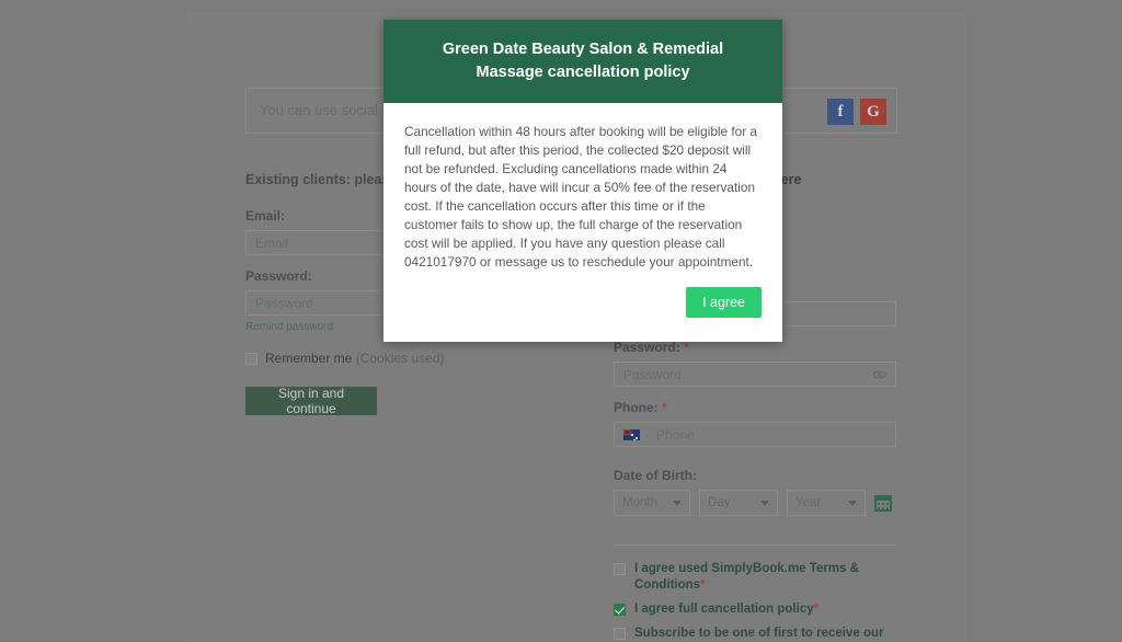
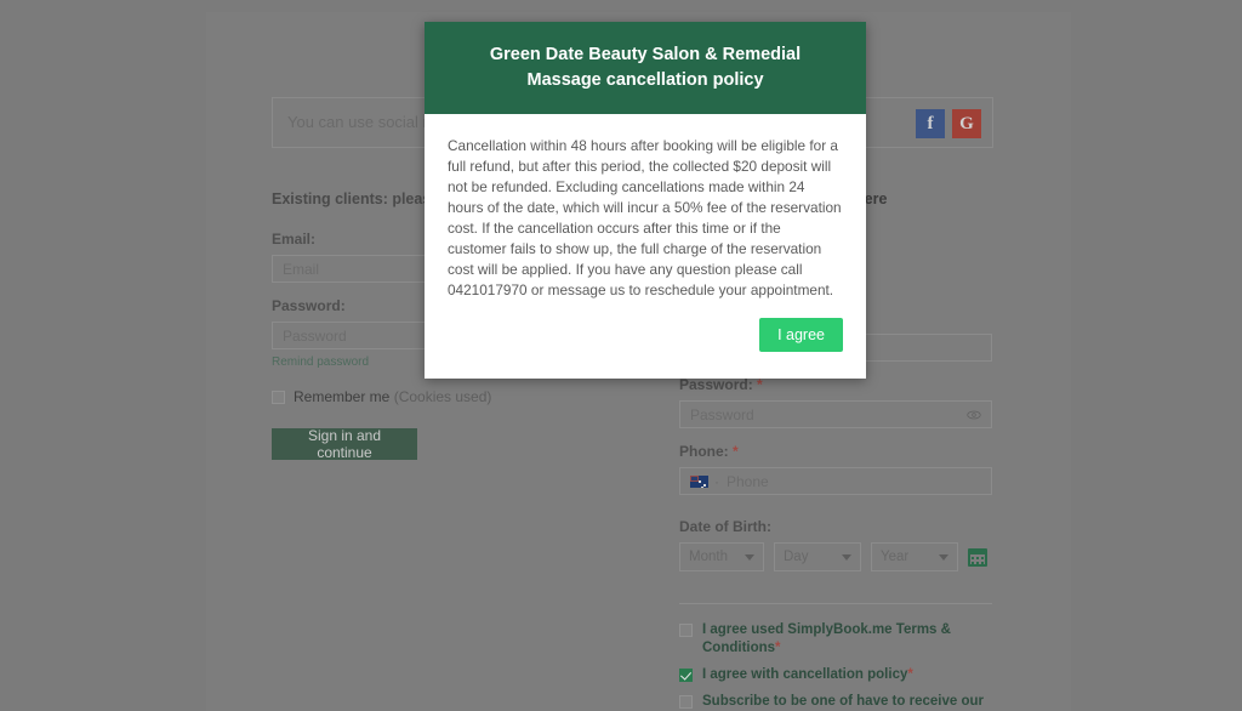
  f
  G
  Existing clients: plea
  ere
  Email:
  Password:
  Remind password
  Remember me (Cookies used)
  Sign in and continue
  Password: *
  Phone: *
  Date of Birth:
  I agree used SimplyBook.me Terms & Conditions*
- I agree full cancellation policy*
+ I agree with cancellation policy*
- Subscribe to be one of first to receive our
+ Subscribe to be one of have to receive our
  Green Date Beauty Salon & Remedial Massage cancellation policy
- Cancellation within 48 hours after booking will be eligible for a full refund, but after this period, the collected $20 deposit will not be refunded. Excluding cancellations made within 24 hours of the date, have will incur a 50% fee of the reservation cost. If the cancellation occurs after this time or if the customer fails to show up, the full charge of the reservation cost will be applied. If you have any question please call 0421017970 or message us to reschedule your appointment.
+ Cancellation within 48 hours after booking will be eligible for a full refund, but after this period, the collected $20 deposit will not be refunded. Excluding cancellations made within 24 hours of the date, which will incur a 50% fee of the reservation cost. If the cancellation occurs after this time or if the customer fails to show up, the full charge of the reservation cost will be applied. If you have any question please call 0421017970 or message us to reschedule your appointment.
  I agree
